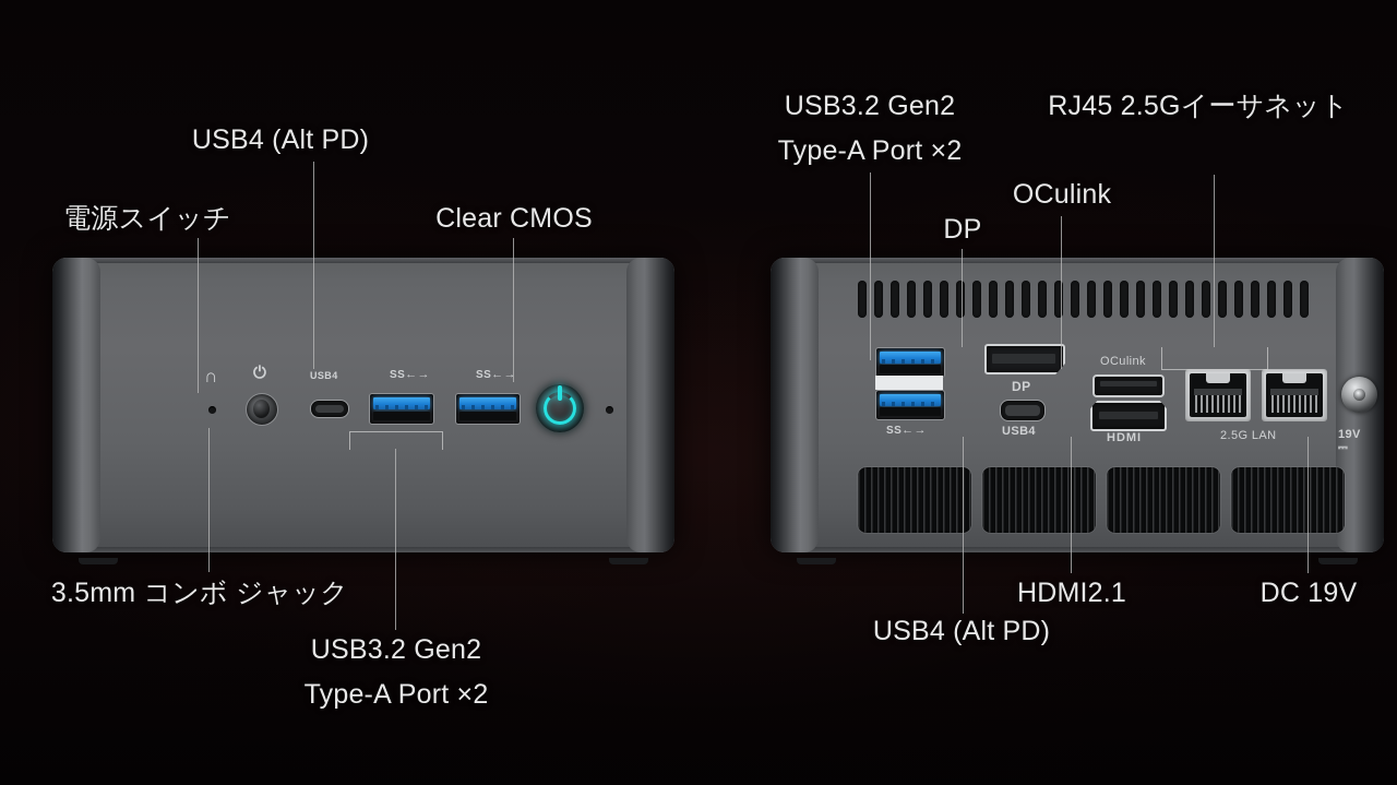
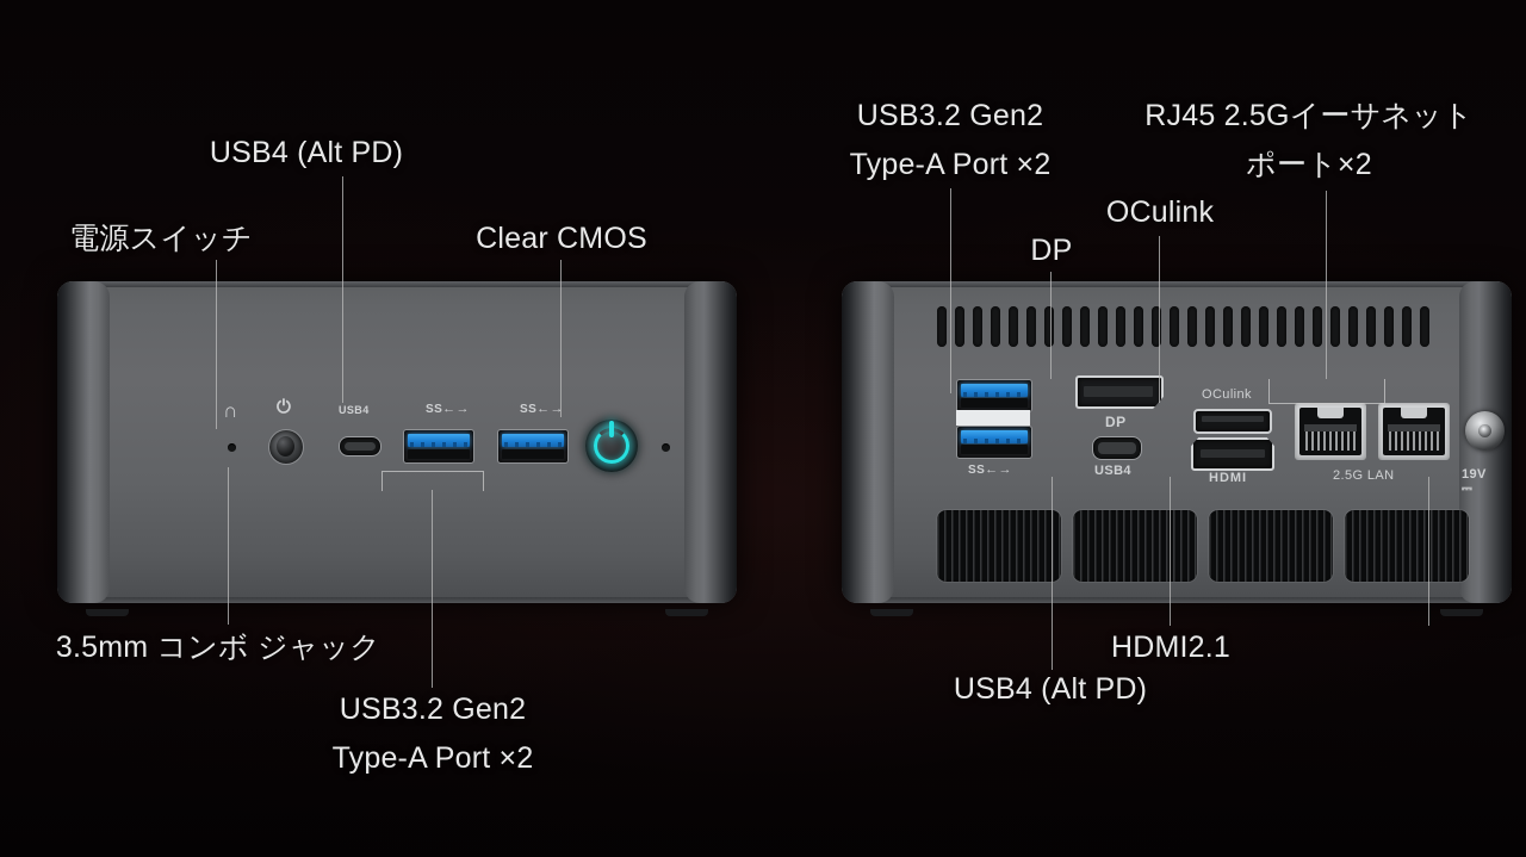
  ∩
  ⏻
  USB4
  SS←→
  SS←→
  電源スイッチ
  USB4 (Alt PD)
  Clear CMOS
  3.5mm コンボ ジャック
  USB3.2 Gen2
  Type-A Port ×2
  SS←→
  DP
  USB4
  OCulink
  HDMI
  2.5G LAN
  19V ⎓
  USB3.2 Gen2
  Type-A Port ×2
  RJ45 2.5Gイーサネット
+ ポート×2
  OCulink
  DP
  USB4 (Alt PD)
  HDMI2.1
- DC 19V
